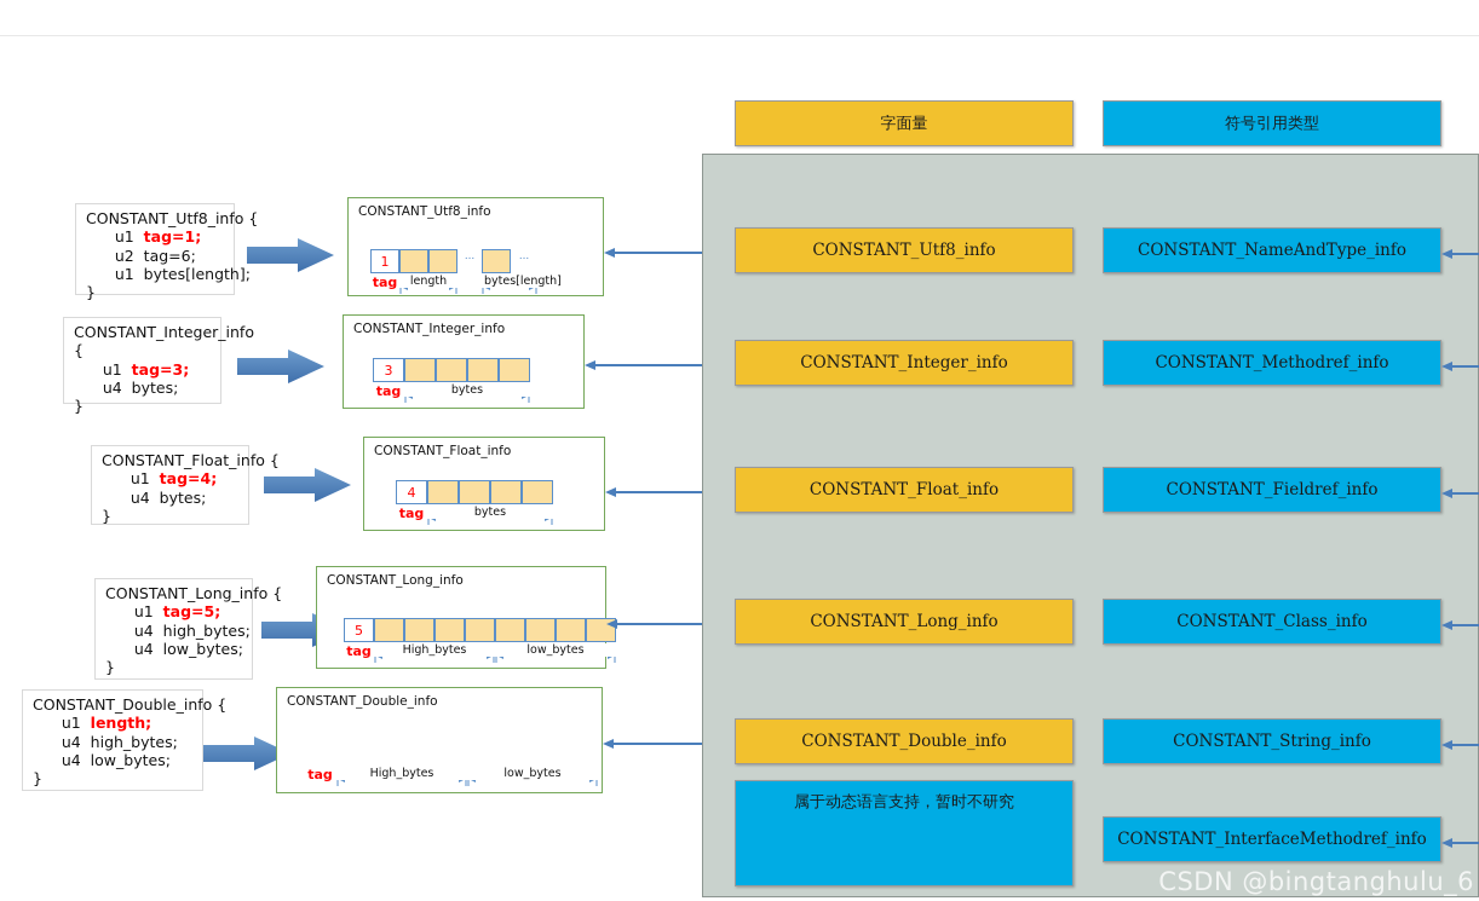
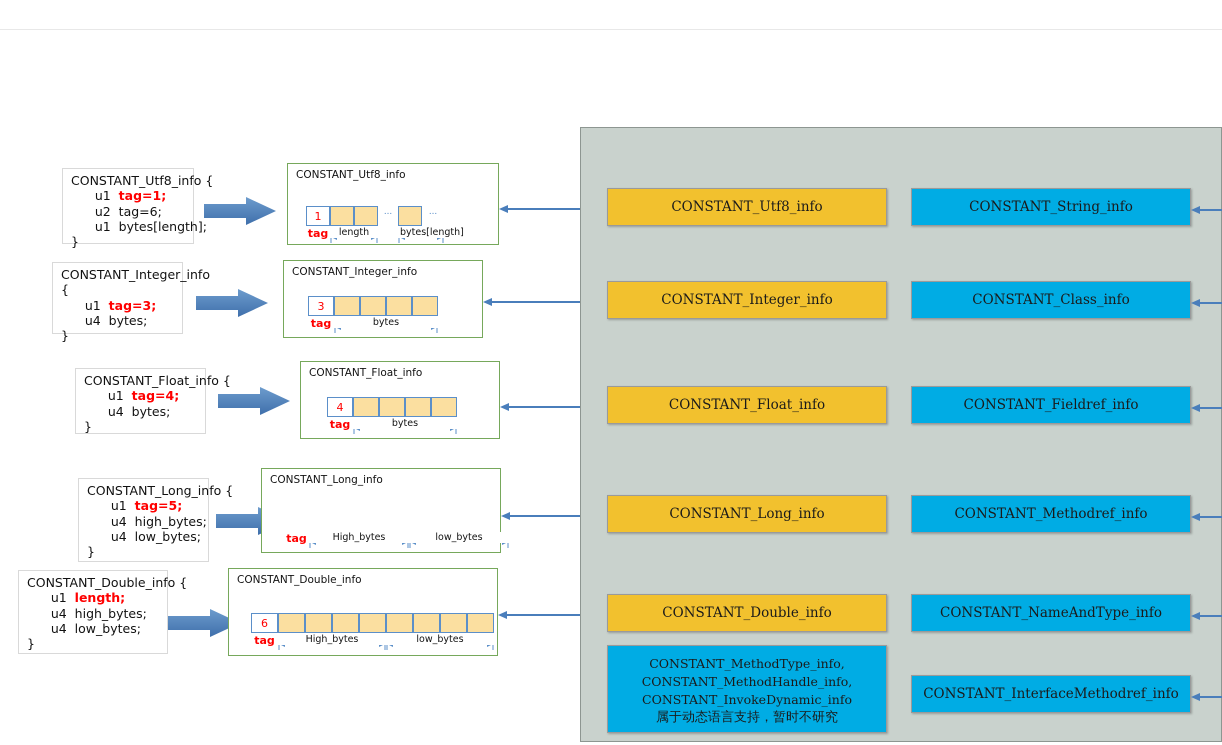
  CONSTANT_Utf8_info {
  u1 tag=1;
  u2 tag=6;
  u1 bytes[length];
  }
  CONSTANT_Integer_info
  {
  u1 tag=3;
  u4 bytes;
  }
  CONSTANT_Float_info {
  u1 tag=4;
  u4 bytes;
  }
  CONSTANT_Long_info {
  u1 tag=5;
  u4 high_bytes;
  u4 low_bytes;
  }
  CONSTANT_Double_info {
  u1 length;
  u4 high_bytes;
  u4 low_bytes;
  }
  CONSTANT_Utf8_info
  1
  ...
  ...
  tag
  length
  bytes[length]
  CONSTANT_Integer_info
  3
  tag
  bytes
  CONSTANT_Float_info
  4
  tag
  bytes
  CONSTANT_Long_info
- 5
  tag
  High_bytes
  low_bytes
  CONSTANT_Double_info
+ 6
  tag
  High_bytes
  low_bytes
- 字面量
- 符号引用类型
  CONSTANT_Utf8_info
  CONSTANT_Integer_info
  CONSTANT_Float_info
  CONSTANT_Long_info
  CONSTANT_Double_info
- CONSTANT_NameAndType_info
+ CONSTANT_String_info
- CONSTANT_Methodref_info
+ CONSTANT_Class_info
  CONSTANT_Fieldref_info
- CONSTANT_Class_info
+ CONSTANT_Methodref_info
- CONSTANT_String_info
+ CONSTANT_NameAndType_info
  CONSTANT_InterfaceMethodref_info
+ CONSTANT_MethodType_info,
+ CONSTANT_MethodHandle_info,
+ CONSTANT_InvokeDynamic_info
  属于动态语言支持，暂时不研究
- CSDN @bingtanghulu_6
